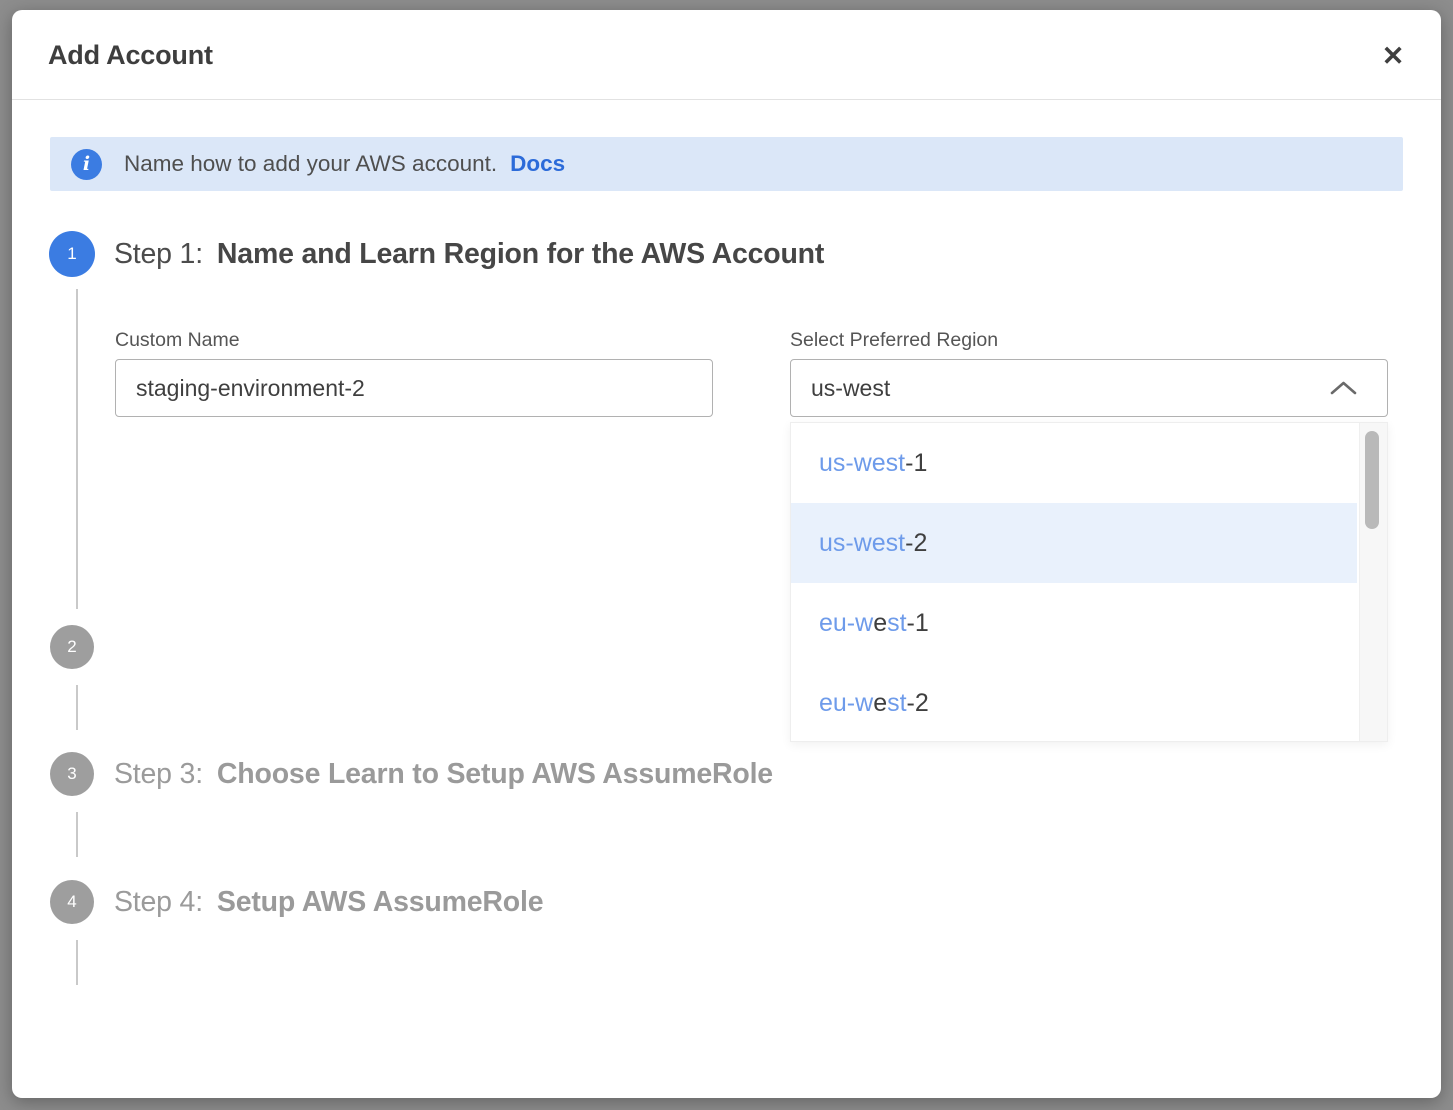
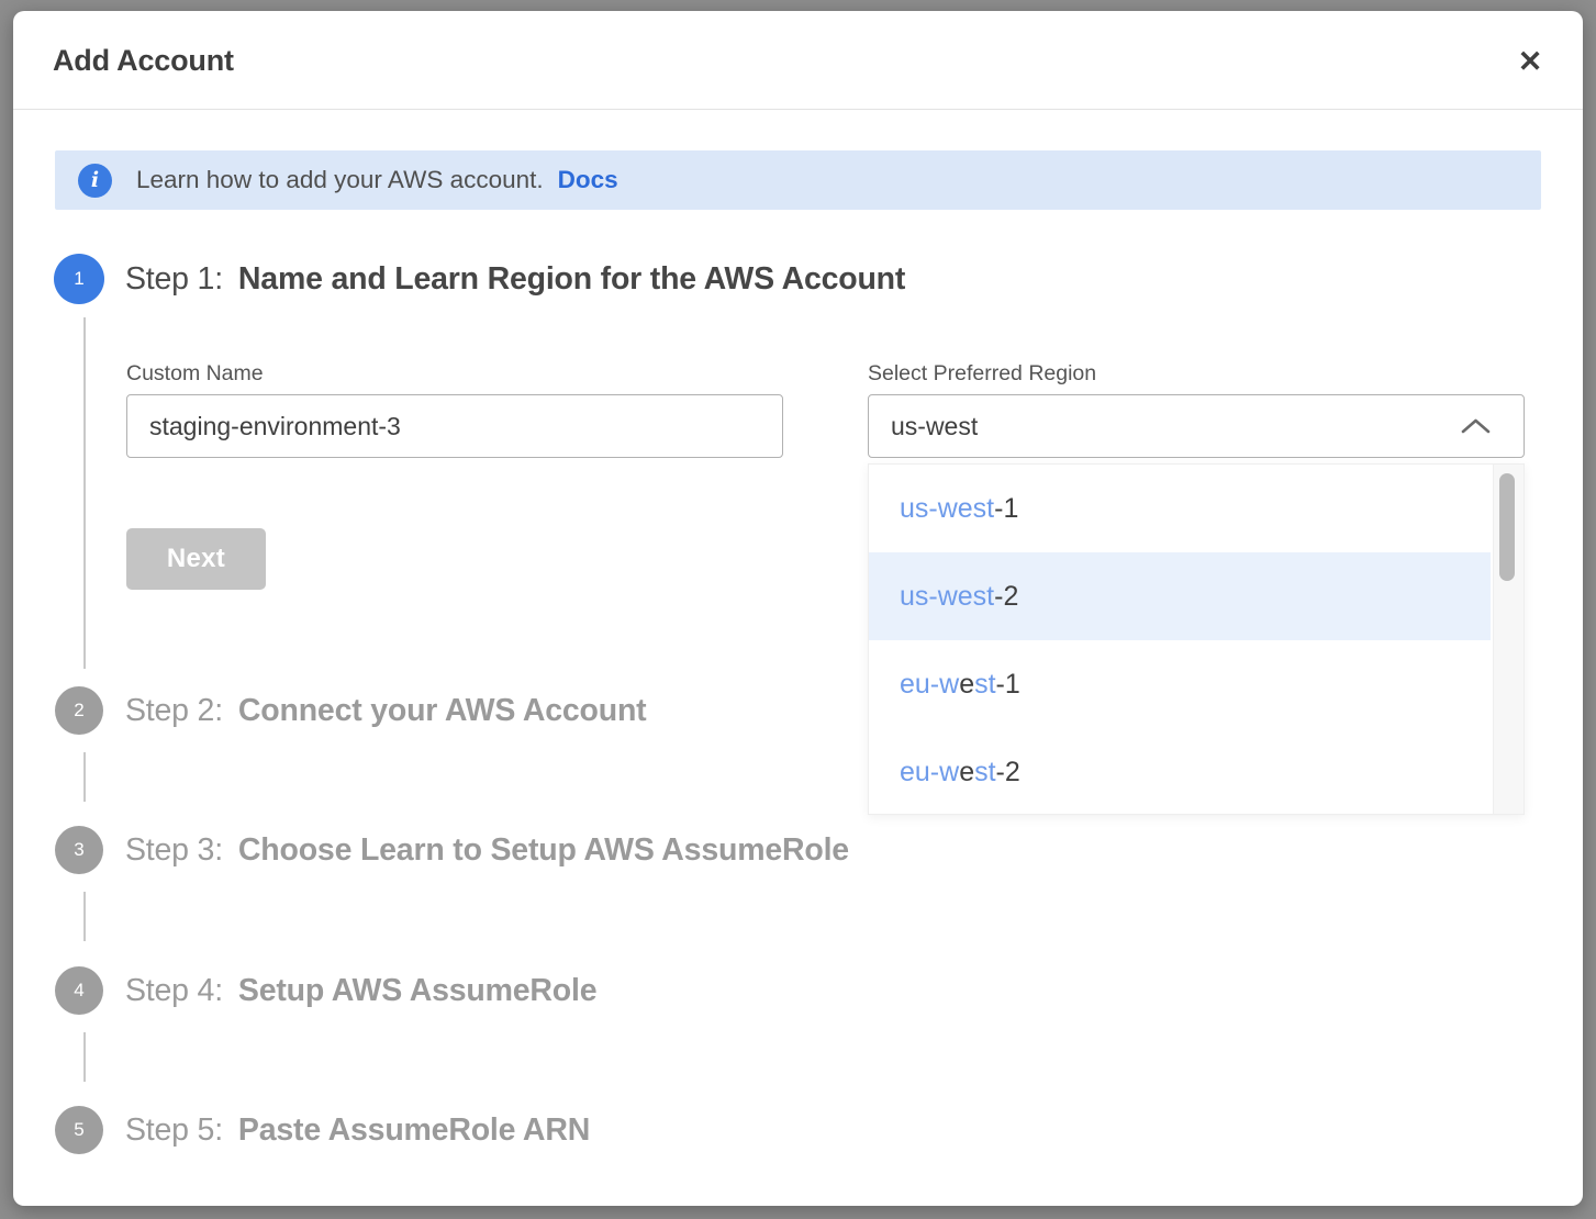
  Add Account
  ✕
  i
- Name how to add your AWS account.
+ Learn how to add your AWS account.
  Docs
  1
  Step 1: Name and Learn Region for the AWS Account
  Custom Name
- staging-environment-2
+ staging-environment-3
  Select Preferred Region
  us-west
+ Next
  us-west
  -1
  us-west
  -2
  eu-w
  e
  st
  -1
  eu-w
  e
  st
  -2
  2
+ Step 2: Connect your AWS Account
  3
  Step 3: Choose Learn to Setup AWS AssumeRole
  4
  Step 4: Setup AWS AssumeRole
+ 5
+ Step 5: Paste AssumeRole ARN
